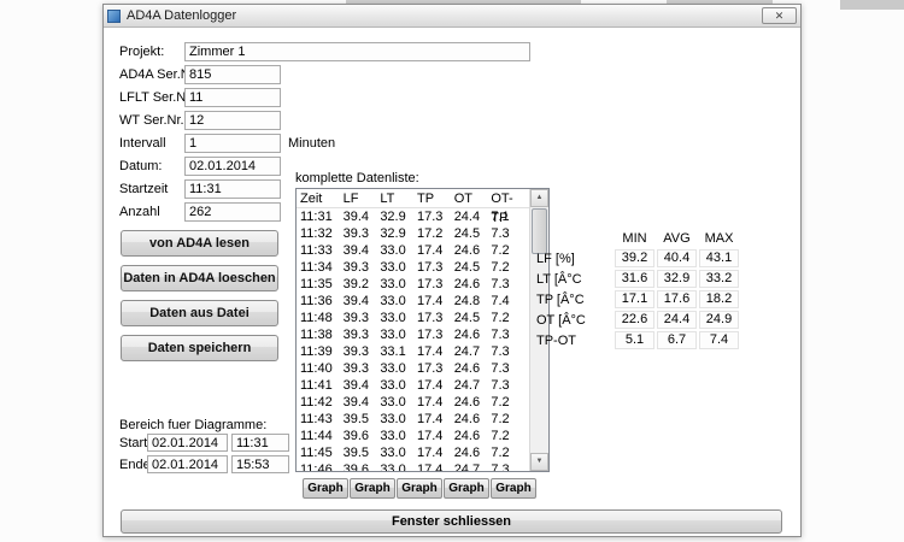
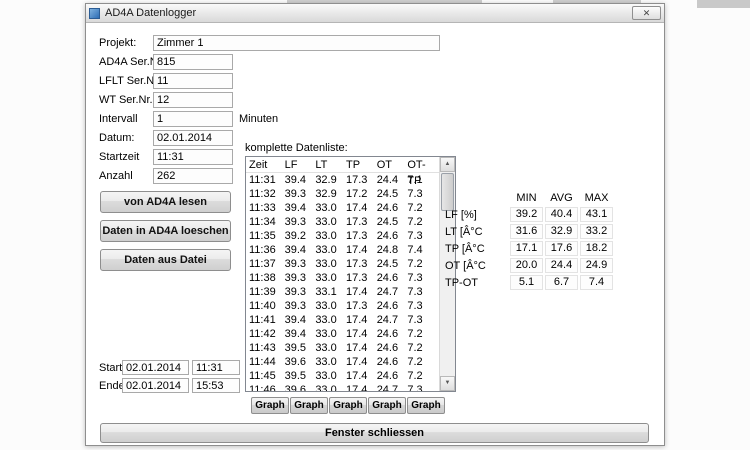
  AD4A Datenlogger
  ✕
  Projekt:
  Zimmer 1
  815
  LFLT Ser.N
  11
  WT Ser.Nr.
  12
  Intervall
  1
  Minuten
  Datum:
  02.01.2014
  Startzeit
  11:31
  Anzahl
  262
  von AD4A lesen
  Daten in AD4A loeschen
  Daten aus Datei
- Daten speichern
- Bereich fuer Diagramme:
  Start
  02.01.2014
  11:31
  02.01.2014
  15:53
  komplette Datenliste:
  Zeit
  LF
  LT
  TP
  OT
  OT-TP
  11:31
  39.4
  32.9
  17.3
  24.4
  7.1
  11:32
  39.3
  32.9
  17.2
  24.5
  7.3
  11:33
  39.4
  33.0
  17.4
  24.6
  7.2
  11:34
  39.3
  33.0
  17.3
  24.5
  7.2
  11:35
  39.2
  33.0
  17.3
  24.6
  7.3
  11:36
  39.4
  33.0
  17.4
  24.8
  7.4
- 11:48
+ 11:37
  39.3
  33.0
  17.3
  24.5
  7.2
  11:38
  39.3
  33.0
  17.3
  24.6
  7.3
  11:39
  39.3
  33.1
  17.4
  24.7
  7.3
  11:40
  39.3
  33.0
  17.3
  24.6
  7.3
  11:41
  39.4
  33.0
  17.4
  24.7
  7.3
  11:42
  39.4
  33.0
  17.4
  24.6
  7.2
  11:43
  39.5
  33.0
  17.4
  24.6
  7.2
  11:44
  39.6
  33.0
  17.4
  24.6
  7.2
  11:45
  39.5
  33.0
  17.4
  24.6
  7.2
  11:46
  39.6
  33.0
  17.4
  24.7
  7.3
  MIN
  AVG
  MAX
  LF [%]
  39.2
  40.4
  43.1
  LT [Â°C
  31.6
  32.9
  33.2
  TP [Â°C
  17.1
  17.6
  18.2
  OT [Â°C
- 22.6
+ 20.0
  24.4
  24.9
  TP-OT
  5.1
  6.7
  7.4
  Graph
  Graph
  Graph
  Graph
  Graph
  Fenster schliessen
